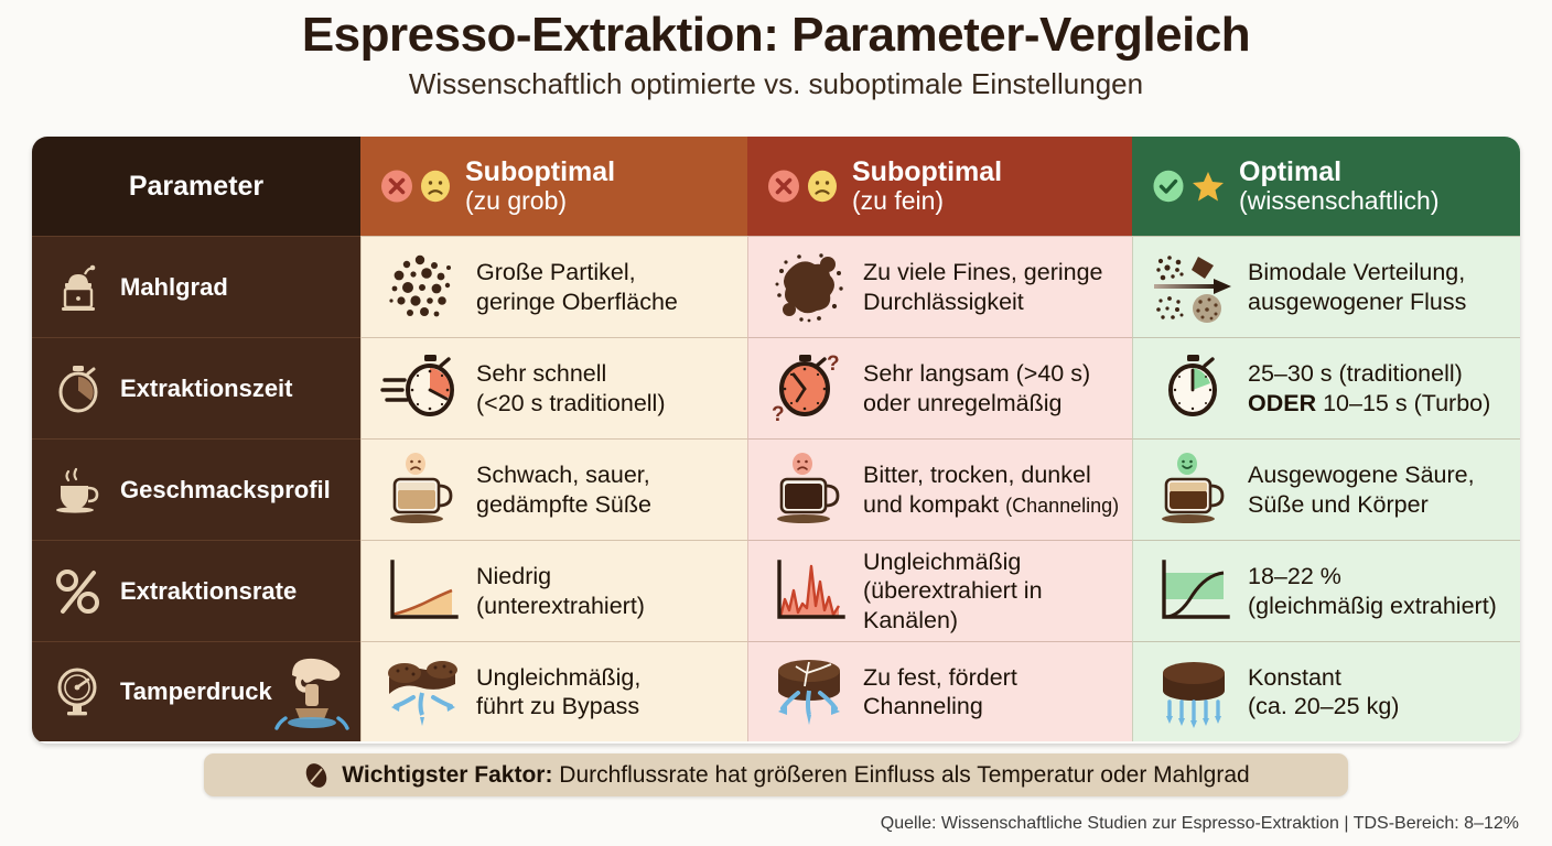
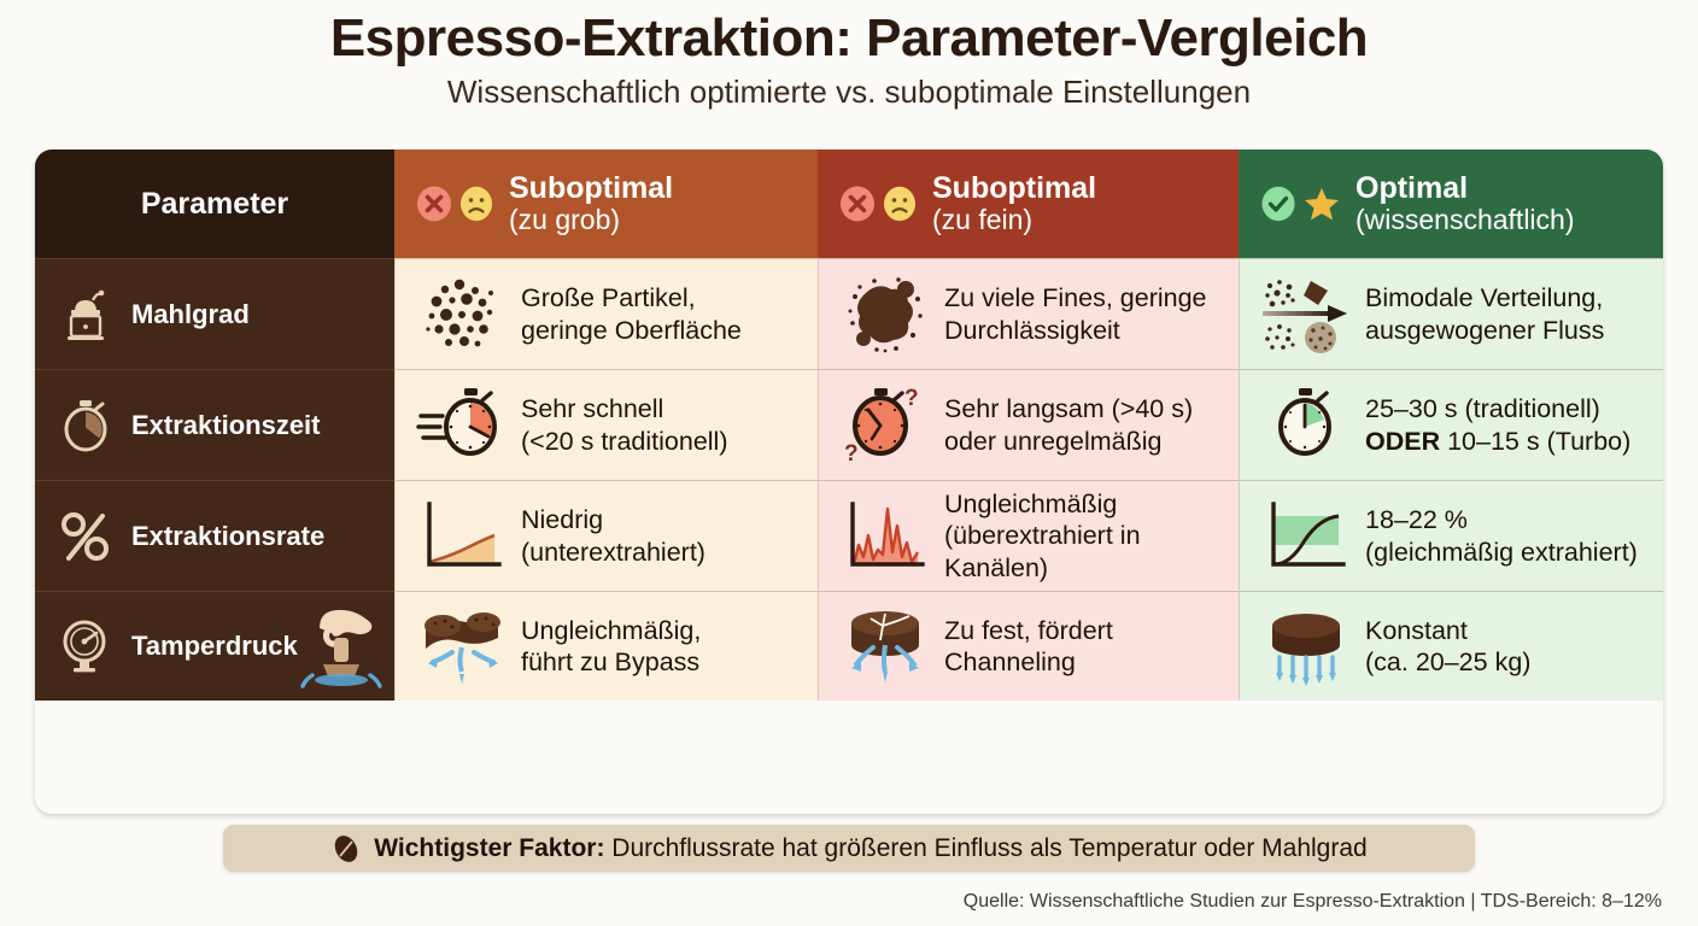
  Espresso-Extraktion: Parameter-Vergleich
  Wissenschaftlich optimierte vs. suboptimale Einstellungen
  Parameter
  Suboptimal
  (zu grob)
  Suboptimal
  (zu fein)
  Optimal
  (wissenschaftlich)
  Mahlgrad
  Große Partikel,
  geringe Oberfläche
  Zu viele Fines, geringe
  Durchlässigkeit
  Bimodale Verteilung,
  ausgewogener Fluss
  Extraktionszeit
  Sehr schnell
  (<20 s traditionell)
  ?
  ?
  Sehr langsam (>40 s)
  oder unregelmäßig
  25–30 s (traditionell)
  ODER 10–15 s (Turbo)
- Geschmacksprofil
- Schwach, sauer,
- gedämpfte Süße
- Bitter, trocken, dunkel
- und kompakt (Channeling)
- Ausgewogene Säure,
- Süße und Körper
  Extraktionsrate
  Niedrig
  (unterextrahiert)
  Ungleichmäßig
  (überextrahiert in Kanälen)
  18–22 %
  (gleichmäßig extrahiert)
  Tamperdruck
  Ungleichmäßig,
  führt zu Bypass
  Zu fest, fördert
  Channeling
  Konstant
  (ca. 20–25 kg)
  Wichtigster Faktor: Durchflussrate hat größeren Einfluss als Temperatur oder Mahlgrad
  Quelle: Wissenschaftliche Studien zur Espresso-Extraktion | TDS-Bereich: 8–12%
